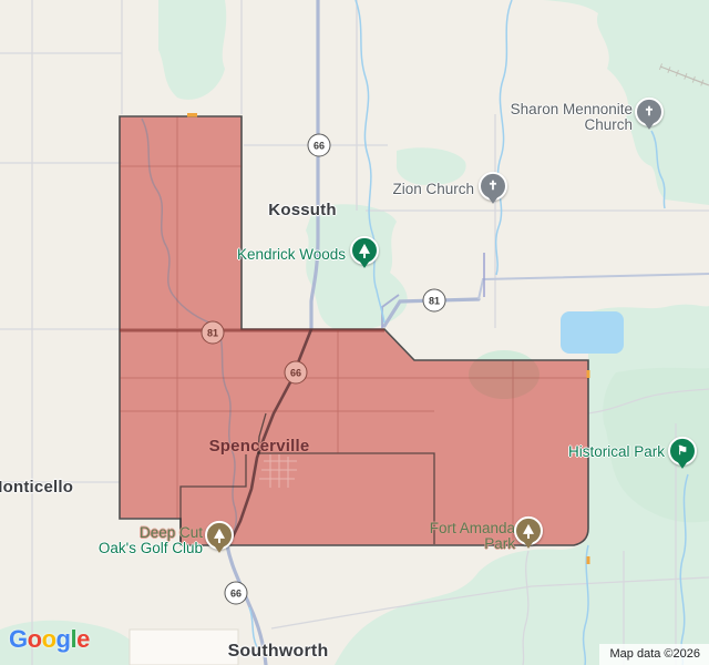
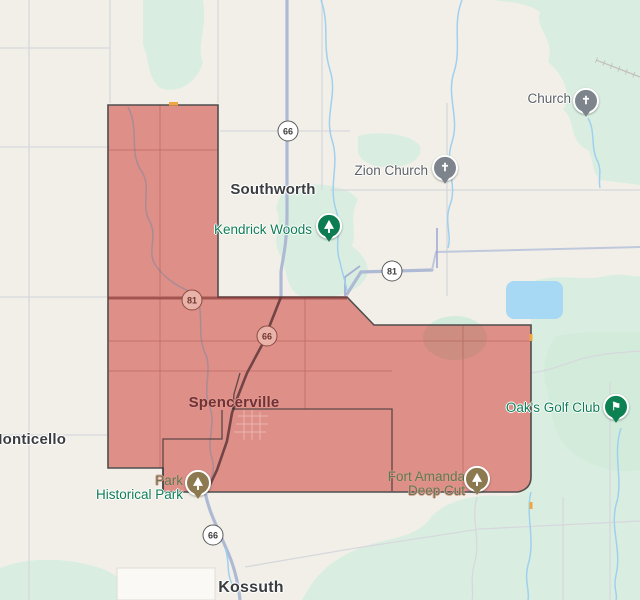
- Sharon Mennonite
  Church
  Zion Church
- Kossuth
+ Southworth
  Kendrick Woods
  Spencerville
  onticello
- Deep Cut
+ Park
- Oak's Golf Club
+ Historical Park
  Fort Amanda
- Park
+ Deep Cut
- Historical Park
+ Oak's Golf Club
- Southworth
+ Kossuth
  ✝
  ✝
  ⚑
  66
  81
  81
  66
  66
- Google
- Map data ©2026
